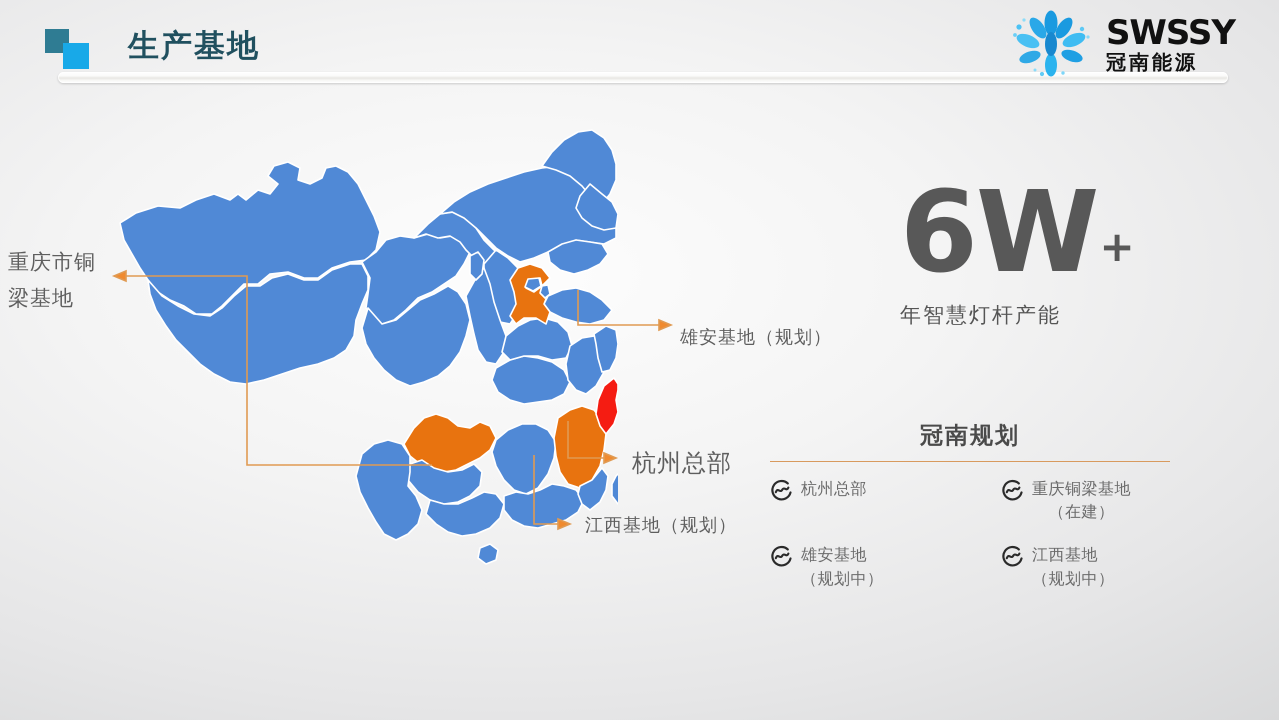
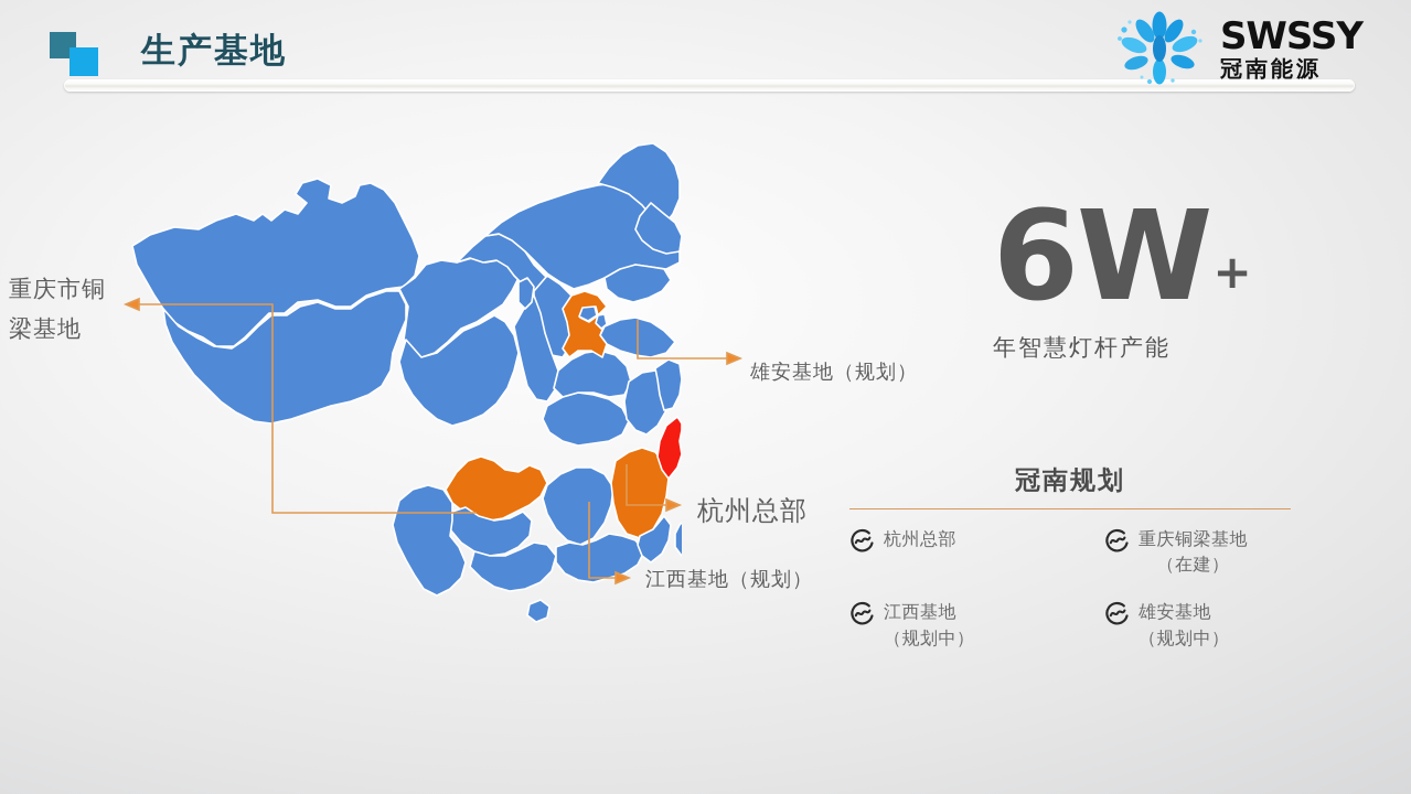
  生产基地
  SWSSY
  冠南能源
  重庆市铜
  梁基地
  雄安基地（规划）
  杭州总部
  江西基地（规划）
  6W
  +
  年智慧灯杆产能
  冠南规划
  杭州总部
  重庆铜梁基地
  （在建）
- 雄安基地
+ 江西基地
  （规划中）
- 江西基地
+ 雄安基地
  （规划中）
